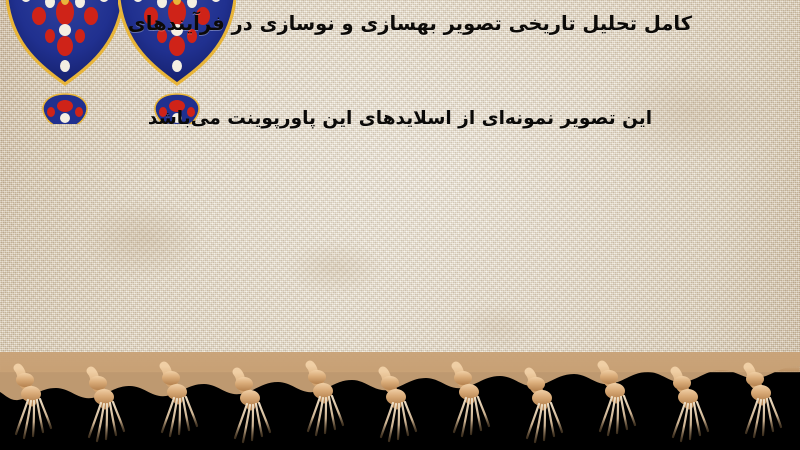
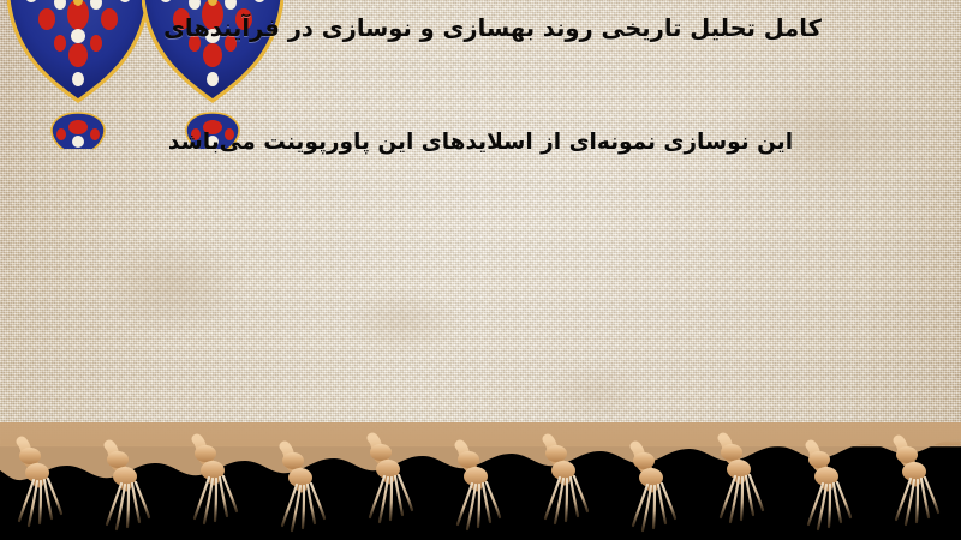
- کامل تحلیل تاریخی تصویر بهسازی و نوسازی در فرآیندهای
+ کامل تحلیل تاریخی روند بهسازی و نوسازی در فرآیندهای
- این تصویر نمونه‌ای از اسلایدهای این پاورپوینت می‌باشد
+ این نوسازی نمونه‌ای از اسلایدهای این پاورپوینت می‌باشد
